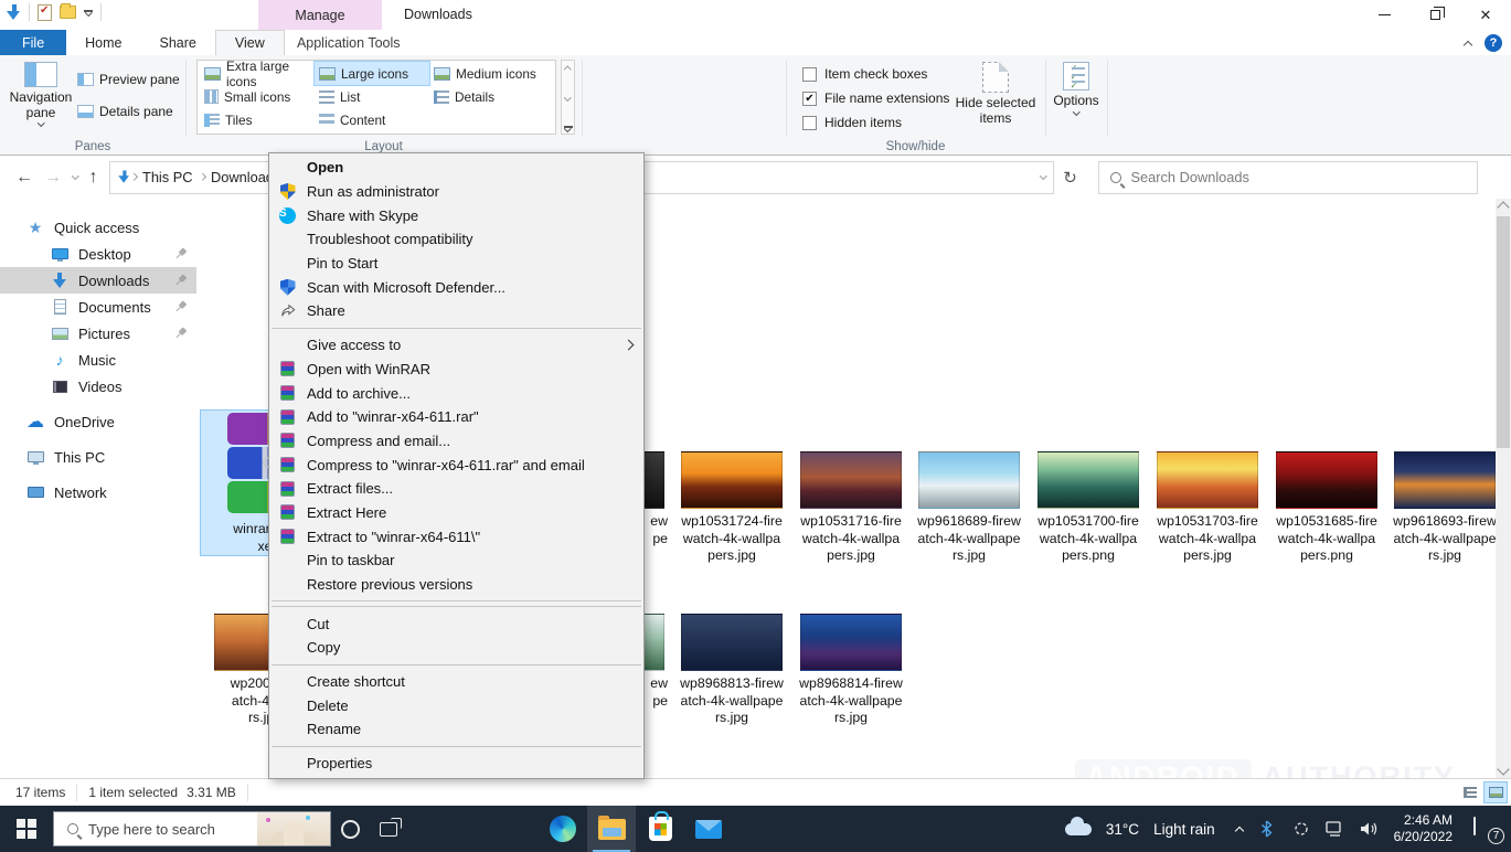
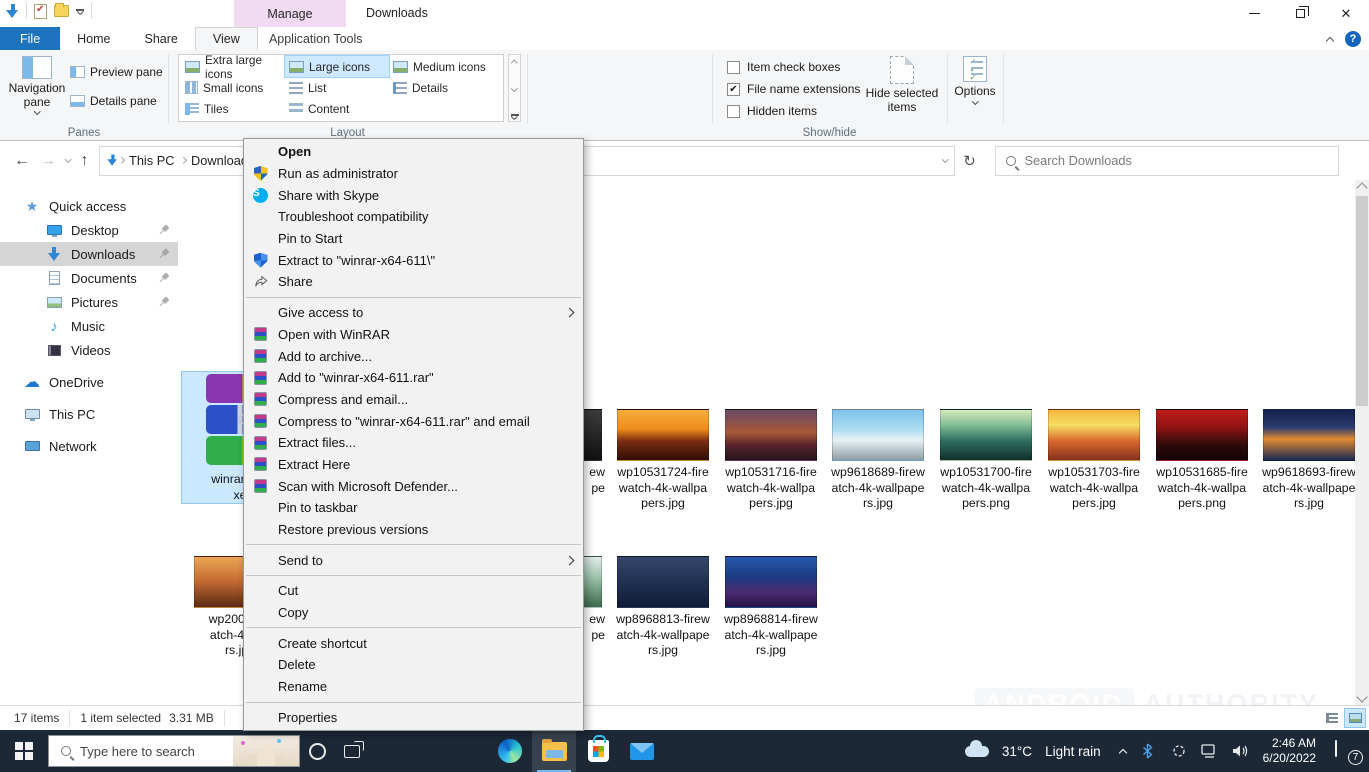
  Manage
  Downloads
  ✕
  File
  Home
  Share
  View
  Application Tools
  ?
  Navigation
  pane
  Preview pane
  Details pane
  Panes
  Extra large icons
  Large icons
  Medium icons
  Small icons
  List
  Details
  Tiles
  Content
  Layout
  Item check boxes
  ✔
  File name extensions
  Hidden items
  Hide selected
  items
  Show/hide
  Options
  ←
  →
  ↑
  This PC
  Downloa
  ↻
  Search Downloads
  ★
  Quick access
  Desktop
  Downloads
  Documents
  Pictures
  ♪
  Music
  Videos
  ☁
  OneDrive
  This PC
  Network
  ANDROID
  AUTHORITY
  ew
  pe
  wp10531724-fire
  watch-4k-wallpa
  pers.jpg
  wp10531716-fire
  watch-4k-wallpa
  pers.jpg
  wp9618689-firew
  atch-4k-wallpape
  rs.jpg
  wp10531700-fire
  watch-4k-wallpa
  pers.png
  wp10531703-fire
  watch-4k-wallpa
  pers.jpg
  wp10531685-fire
  watch-4k-wallpa
  pers.png
  wp9618693-firew
  atch-4k-wallpape
  rs.jpg
  ew
  pe
  wp8968813-firew
  atch-4k-wallpape
  rs.jpg
  wp8968814-firew
  atch-4k-wallpape
  rs.jpg
  Open
  Run as administrator
  S
  Share with Skype
  Troubleshoot compatibility
  Pin to Start
- Scan with Microsoft Defender...
+ Extract to "winrar-x64-611\"
  Share
  Give access to
  Open with WinRAR
  Add to archive...
  Add to "winrar-x64-611.rar"
  Compress and email...
  Compress to "winrar-x64-611.rar" and email
  Extract files...
  Extract Here
- Extract to "winrar-x64-611\"
+ Scan with Microsoft Defender...
  Pin to taskbar
  Restore previous versions
+ Send to
  Cut
  Copy
  Create shortcut
  Delete
  Rename
  Properties
  17 items
  1 item selected
  3.31 MB
  Type here to search
  31°C
  Light rain
  2:46 AM
  6/20/2022
  7
